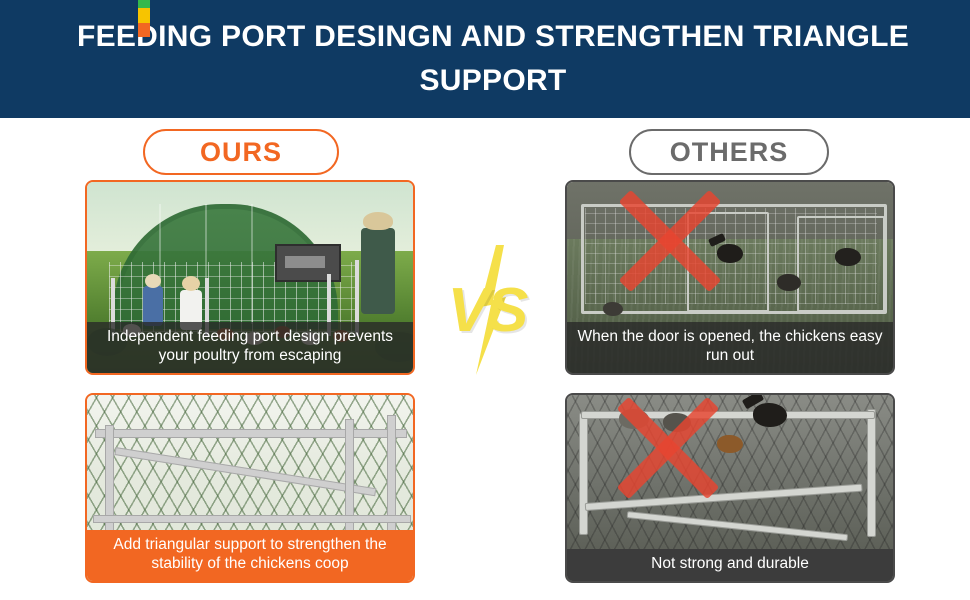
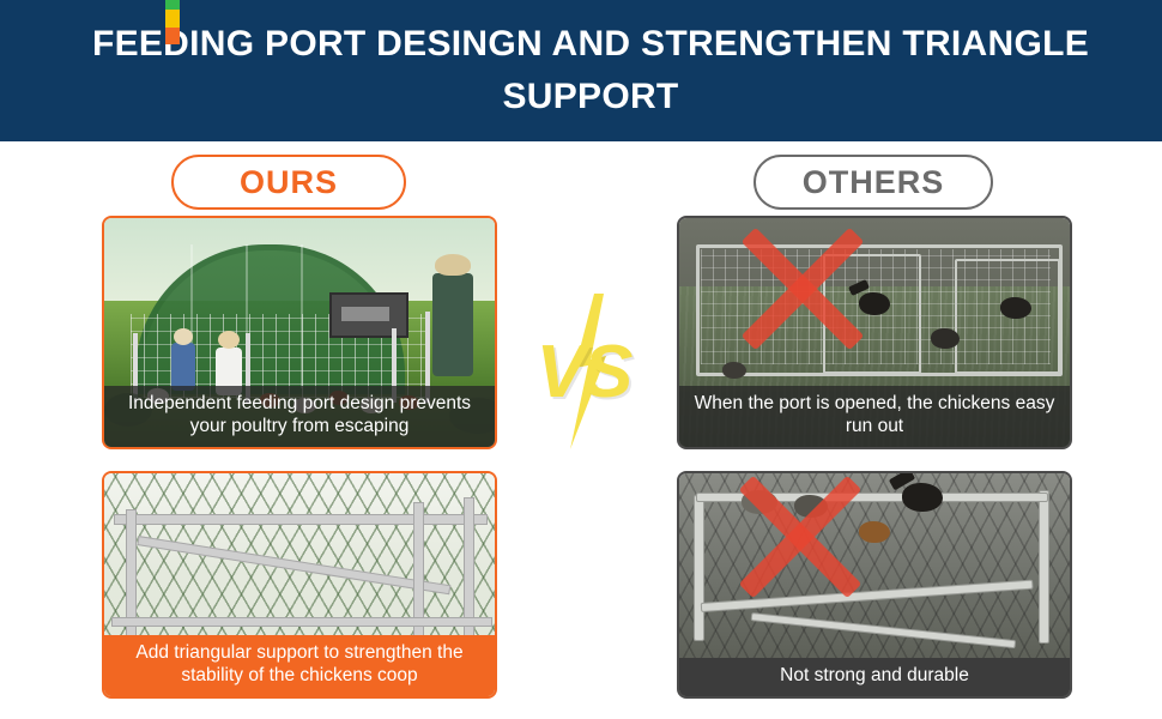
  FEEING PORT DESINGN AND STRENGTHEN TRIANGLE SUPPORT
  OURS
  OTHERS
  Independent feeding port design prevents your poultry from escaping
  Add triangular support to strengthen the stability of the chickens coop
- When the door is opened, the chickens easy run out
+ When the port is opened, the chickens easy run out
  Not strong and durable
  VS
